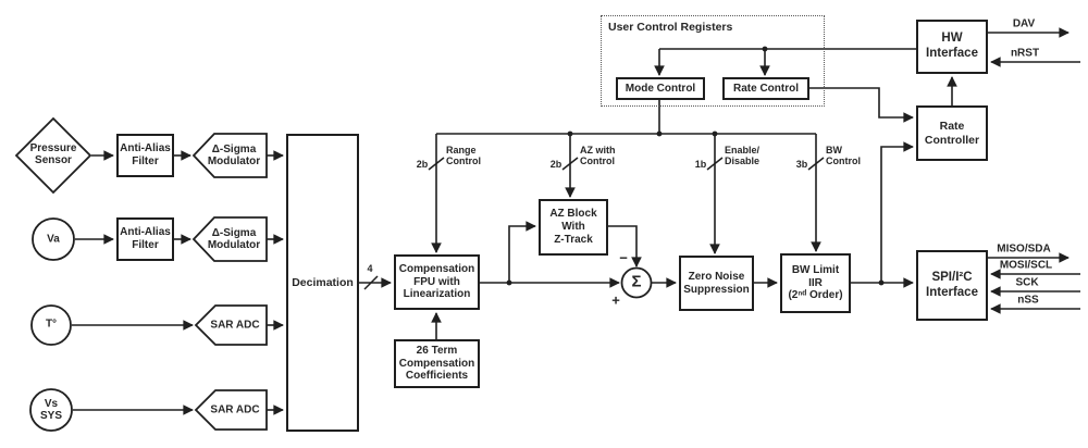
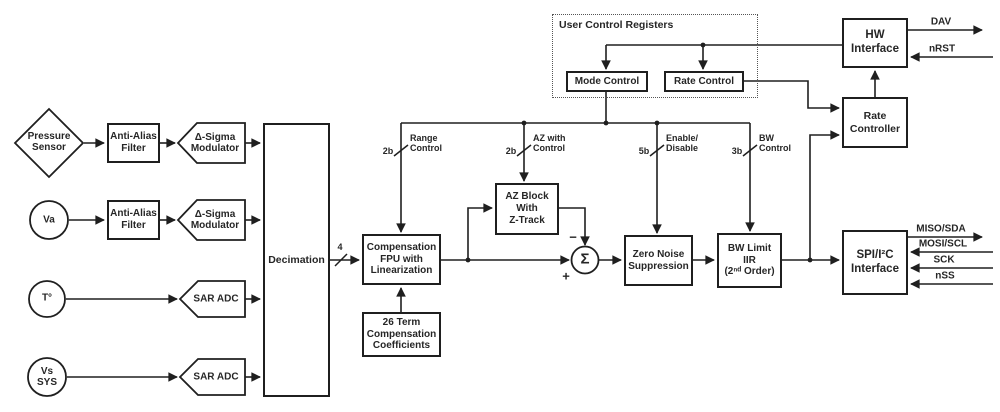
  User Control Registers
  Anti-Alias
  Filter
  Anti-Alias
  Filter
  Decimation
  Compensation
  FPU with
  Linearization
  26 Term
  Compensation
  Coefficients
  AZ Block
  With
  Z-Track
  Zero Noise
  Suppression
  BW Limit
  IIR
  (2ⁿᵈ Order)
  SPI/I²C
  Interface
  HW
  Interface
  Rate
  Controller
  Mode Control
  Rate Control
  Pressure
  Sensor
  Va
  T°
  Vs
  SYS
  Δ-Sigma
  Modulator
  Δ-Sigma
  Modulator
  SAR ADC
  SAR ADC
  Σ
  −
  +
  4
  2b
  Range
  Control
  2b
  AZ with
  Control
- 1b
+ 5b
  Enable/
  Disable
  3b
  BW
  Control
  DAV
  nRST
  MISO/SDA
  MOSI/SCL
  SCK
  nSS
